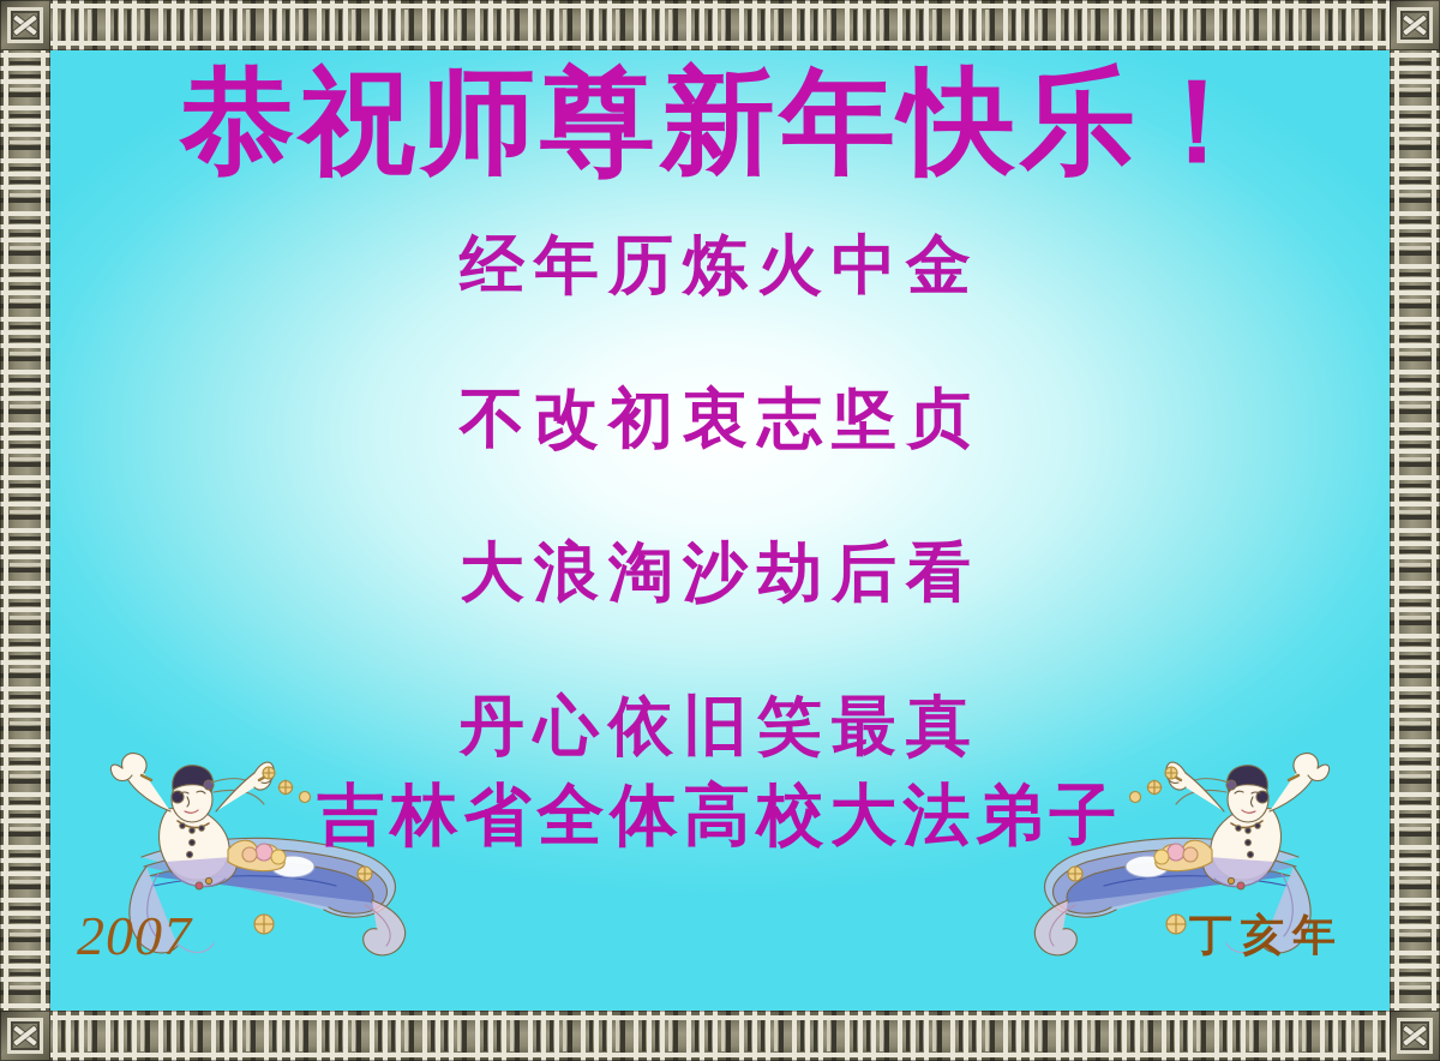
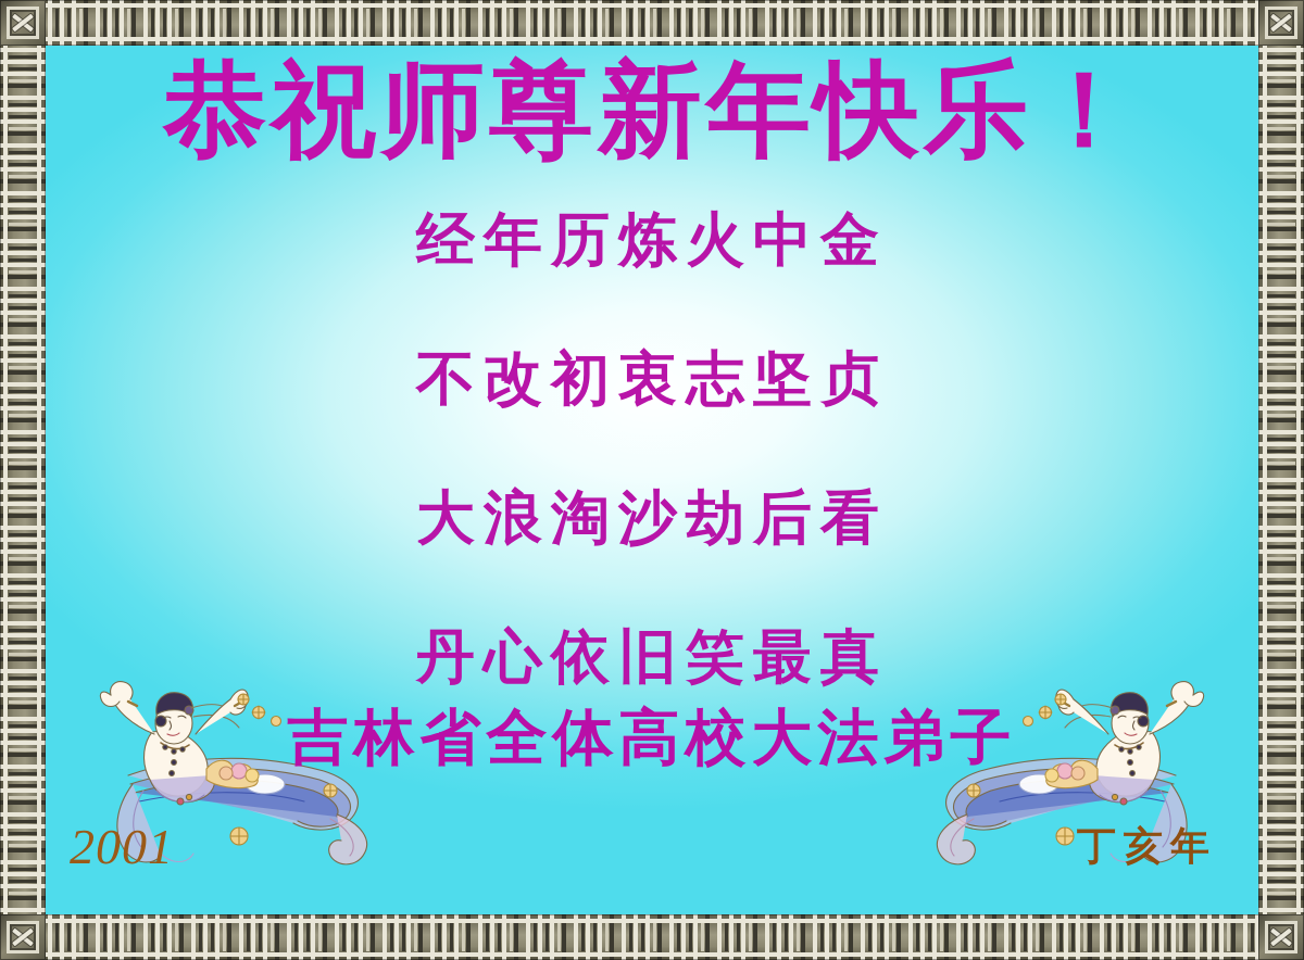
  恭祝师尊新年快乐！
  经年历炼火中金
  不改初衷志坚贞
  大浪淘沙劫后看
  丹心依旧笑最真
  吉林省全体高校大法弟子
- 2007
+ 2001
  丁亥年
